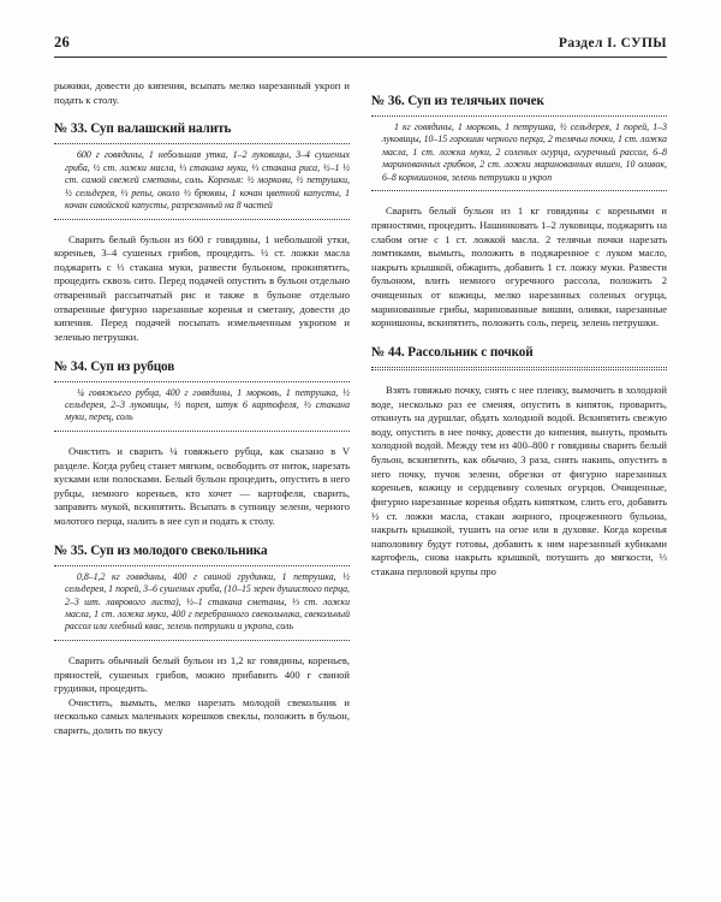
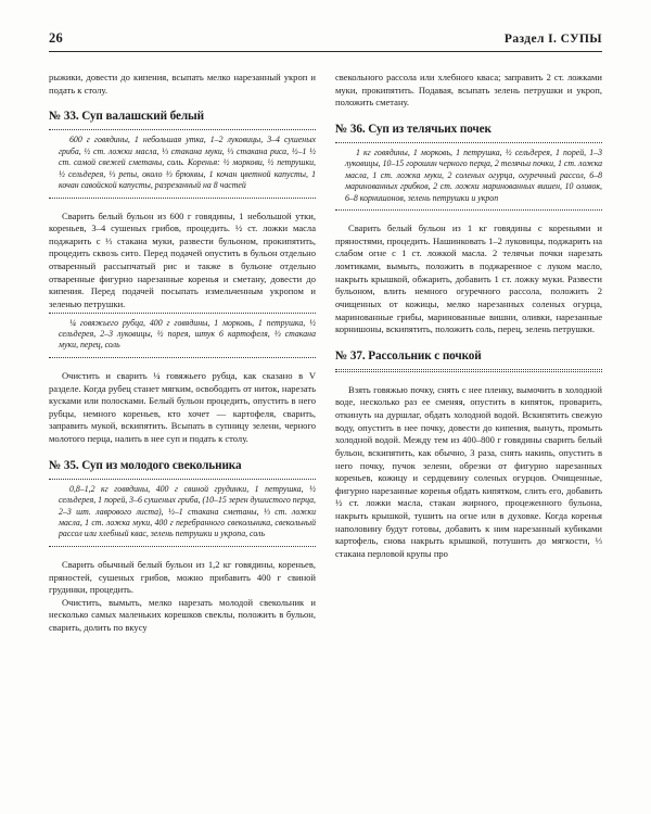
  26
  Раздел I. СУПЫ
  рыжики, довести до кипения, всыпать мелко нарезанный укроп и подать к столу.
- № 33. Суп валашский налить
+ № 33. Суп валашский белый
  600 г говядины, 1 небольшая утка, 1–2 луковицы, 3–4 сушеных гриба, ½ ст. ложки масла, ⅓ стакана муки, ⅓ стакана риса, ½–1 ½ ст. самой свежей сметаны, соль. Коренья: ½ моркови, ½ петрушки, ½ сельдерея, ⅓ репы, около ⅓ брюквы, 1 кочан цветной капусты, 1 кочан савойской капусты, разрезанный на 8 частей
  Сварить белый бульон из 600 г говядины, 1 небольшой утки, кореньев, 3–4 сушеных грибов, процедить. ½ ст. ложки масла поджарить с ⅓ стакана муки, развести бульоном, прокипятить, процедить сквозь сито. Перед подачей опустить в бульон отдельно отваренный рассыпчатый рис и также в бульоне отдельно отваренные фигурно нарезанные коренья и сметану, довести до кипения. Перед подачей посыпать измельченным укропом и зеленью петрушки.
- № 34. Суп из рубцов
  ¼ говяжьего рубца, 400 г говядины, 1 морковь, 1 петрушка, ½ сельдерея, 2–3 луковицы, ½ порея, штук 6 картофеля, ⅓ стакана муки, перец, соль
  Очистить и сварить ¼ говяжьего рубца, как сказано в V разделе. Когда рубец станет мягким, освободить от ниток, нарезать кусками или полосками. Белый бульон процедить, опустить в него рубцы, немного кореньев, кто хочет — картофеля, сварить, заправить мукой, вскипятить. Всыпать в супницу зелени, черного молотого перца, налить в нее суп и подать к столу.
  № 35. Суп из молодого свекольника
  0,8–1,2 кг говядины, 400 г свиной грудинки, 1 петрушка, ½ сельдерея, 1 порей, 3–6 сушеных гриба, (10–15 зерен душистого перца, 2–3 шт. лаврового листа), ½–1 стакана сметаны, ⅓ ст. ложки масла, 1 ст. ложка муки, 400 г перебранного свекольника, свекольный рассол или хлебный квас, зелень петрушки и укропа, соль
  Сварить обычный белый бульон из 1,2 кг говядины, кореньев, пряностей, сушеных грибов, можно прибавить 400 г свиной грудинки, процедить.
  Очистить, вымыть, мелко нарезать молодой свекольник и несколько самых маленьких корешков свеклы, положить в бульон, сварить, долить по вкусу
+ свекольного рассола или хлебного кваса; заправить 2 ст. ложками муки, прокипятить. Подавая, всыпать зелень петрушки и укроп, положить сметану.
  № 36. Суп из телячьих почек
  1 кг говядины, 1 морковь, 1 петрушка, ½ сельдерея, 1 порей, 1–3 луковицы, 10–15 горошин черного перца, 2 телячьи почки, 1 ст. ложка масла, 1 ст. ложка муки, 2 соленых огурца, огуречный рассол, 6–8 маринованных грибков, 2 ст. ложки маринованных вишен, 10 оливок, 6–8 корнишонов, зелень петрушки и укроп
  Сварить белый бульон из 1 кг говядины с кореньями и пряностями, процедить. Нашинковать 1–2 луковицы, поджарить на слабом огне с 1 ст. ложкой масла. 2 телячьи почки нарезать ломтиками, вымыть, положить в поджаренное с луком масло, накрыть крышкой, обжарить, добавить 1 ст. ложку муки. Развести бульоном, влить немного огуречного рассола, положить 2 очищенных от кожицы, мелко нарезанных соленых огурца, маринованные грибы, маринованные вишни, оливки, нарезанные корнишоны, вскипятить, положить соль, перец, зелень петрушки.
- № 44. Рассольник с почкой
+ № 37. Рассольник с почкой
  Взять говяжью почку, снять с нее пленку, вымочить в холодной воде, несколько раз ее сменяя, опустить в кипяток, проварить, откинуть на дуршлаг, обдать холодной водой. Вскипятить свежую воду, опустить в нее почку, довести до кипения, вынуть, промыть холодной водой. Между тем из 400–800 г говядины сварить белый бульон, вскипятить, как обычно, 3 раза, снять накипь, опустить в него почку, пучок зелени, обрезки от фигурно нарезанных кореньев, кожицу и сердцевину соленых огурцов. Очищенные, фигурно нарезанные коренья обдать кипятком, слить его, добавить ½ ст. ложки масла, стакан жирного, процеженного бульона, накрыть крышкой, тушить на огне или в духовке. Когда коренья наполовину будут готовы, добавить к ним нарезанный кубиками картофель, снова накрыть крышкой, потушить до мягкости, ⅓ стакана перловой крупы про
